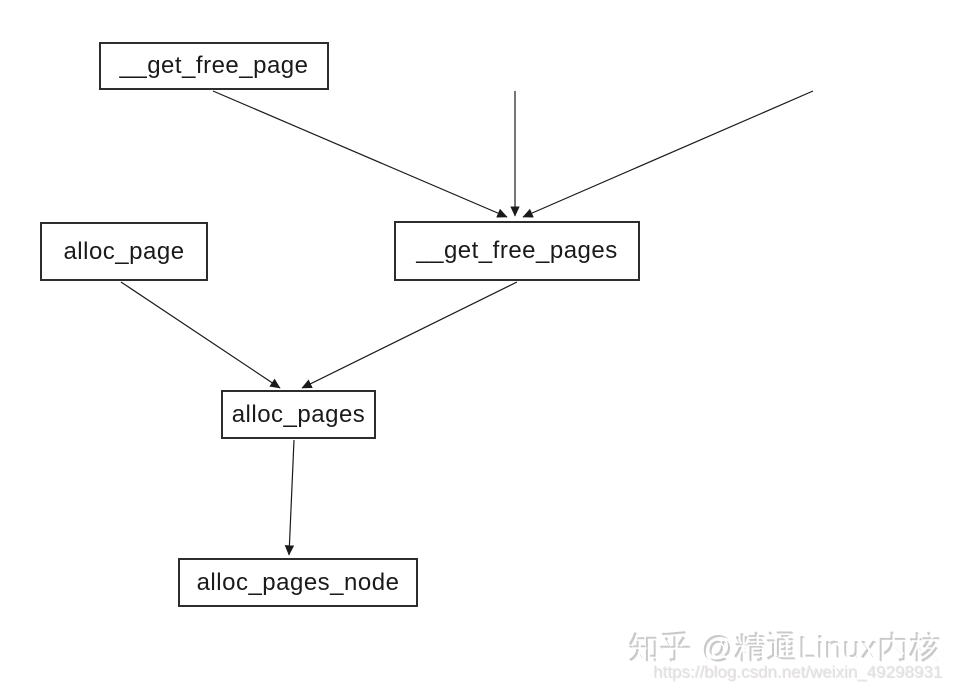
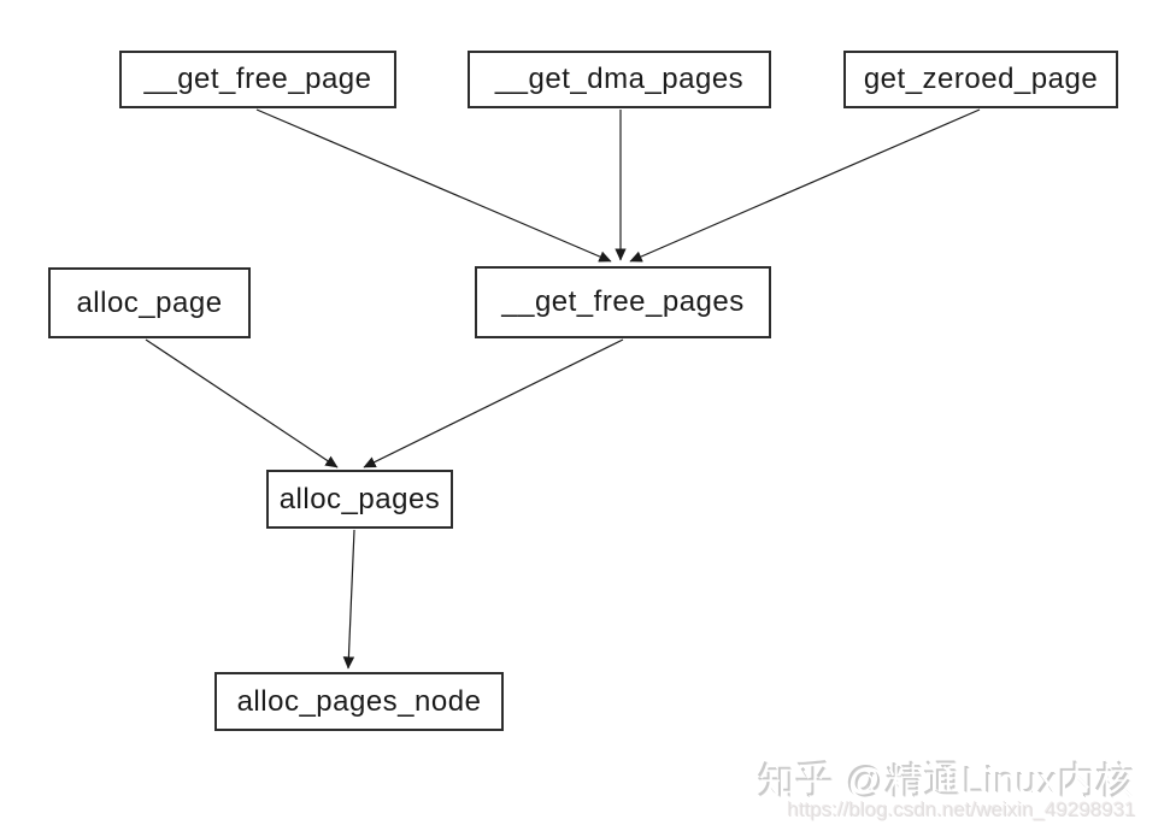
  __get_free_page
+ __get_dma_pages
+ get_zeroed_page
  alloc_page
  __get_free_pages
  alloc_pages
  alloc_pages_node
  知乎 @精通Linux内核
  https://blog.csdn.net/weixin_49298931
